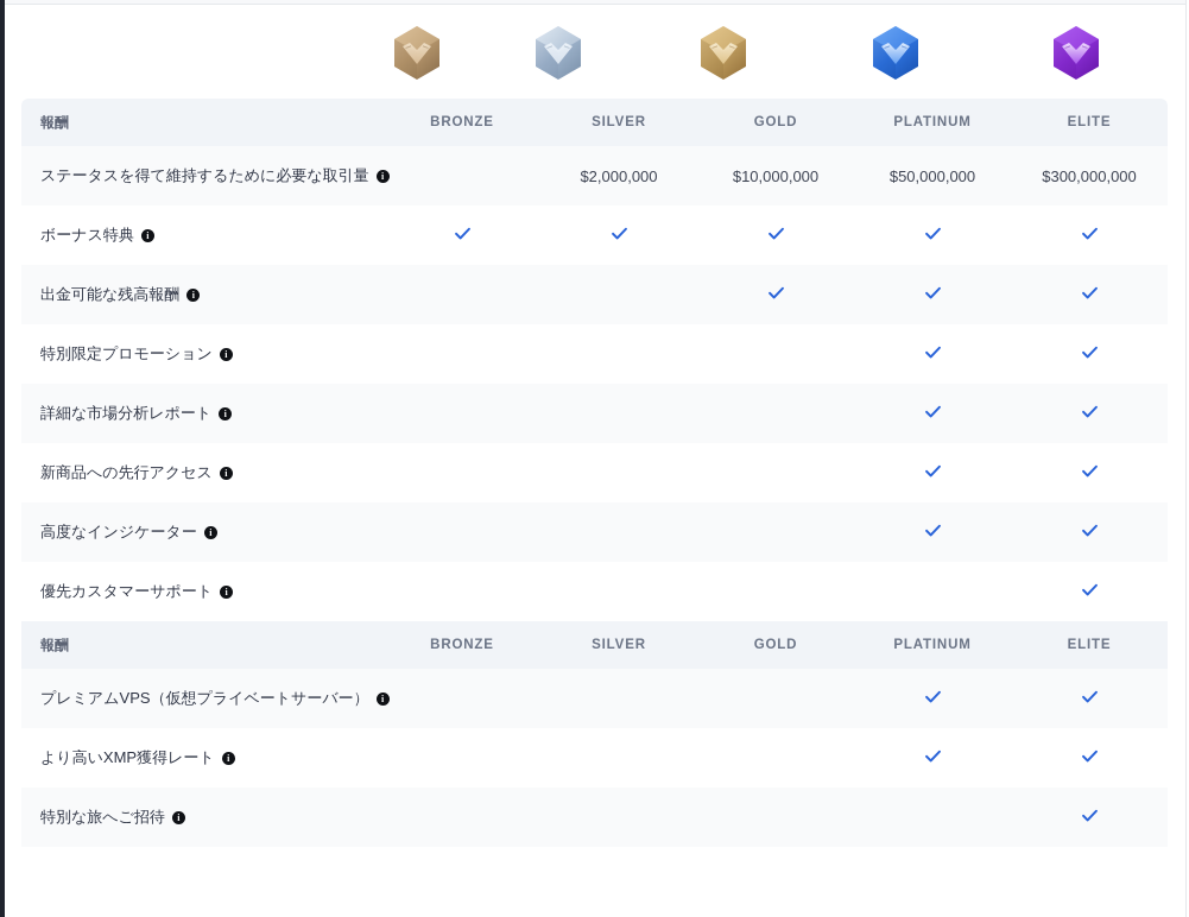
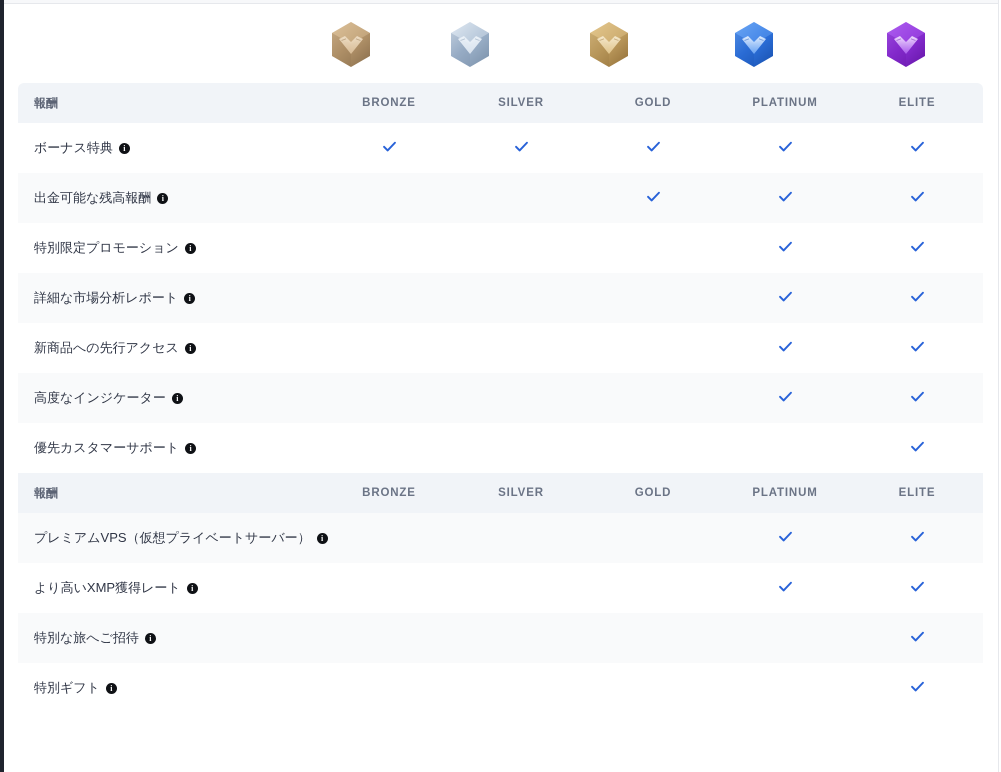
  報酬	BRONZE	SILVER	GOLD	PLATINUM	ELITE
- ステータスを得て維持するために必要な取引量 i		$2,000,000	$10,000,000	$50,000,000	$300,000,000
  ボーナス特典 i
  出金可能な残高報酬 i
  特別限定プロモーション i
  詳細な市場分析レポート i
  新商品への先行アクセス i
  高度なインジケーター i
  優先カスタマーサポート i
  報酬	BRONZE	SILVER	GOLD	PLATINUM	ELITE
  プレミアムVPS（仮想プライベートサーバー） i
  より高いXMP獲得レート i
  特別な旅へご招待 i
+ 特別ギフト i
